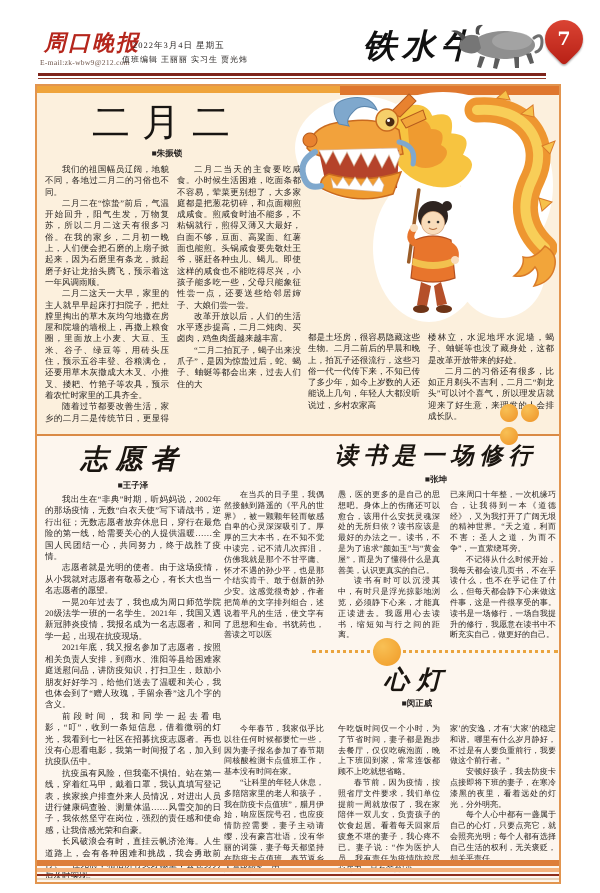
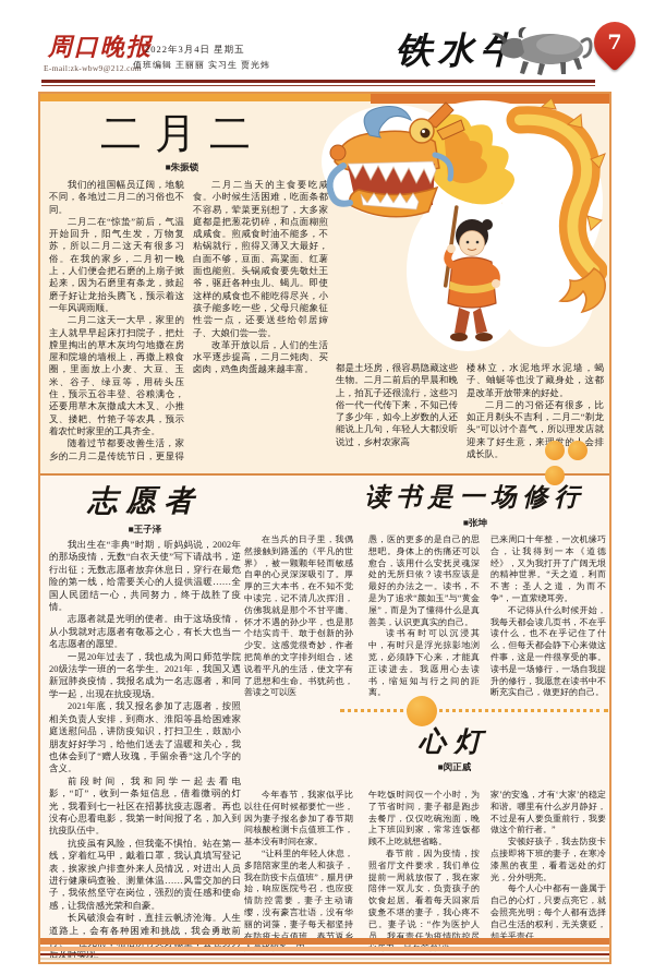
  周口晚报
  E-mail:zk-wbw9@212.com
  2022年3月4日 星期五
  值班编辑 王丽丽 实习生 贾光炜
  二月二
  ■朱振锁
  我们的祖国幅员辽阔，地貌不同，各地过二月二的习俗也不同。
  二月二在“惊蛰”前后，气温开始回升，阳气生发，万物复苏，所以二月二这天有很多习俗。在我的家乡，二月初一晚上，人们便会把石磨的上扇子掀起来，因为石磨里有条龙，掀起磨子好让龙抬头腾飞，预示着这一年风调雨顺。
  二月二这天一大早，家里的主人就早早起床打扫院子，把灶膛里掏出的草木灰均匀地撒在房屋和院墙的墙根上，再撒上粮食圈，里面放上小麦、大豆、玉米、谷子、绿豆等，用砖头压住，预示五谷丰登、谷粮满仓，还要用草木灰撒成大木叉、小推叉、搂耙、竹筢子等农具，预示着农忙时家里的工具齐全。
  随着过节都要改善生活，家乡的二月二是传统节日，更显得
  二月二当天的主食要吃咸食。小时候生活困难，吃面条都不容易，荤菜更别想了，大多家庭都是把葱花切碎，和点面糊煎成咸食。煎咸食时油不能多，不粘锅就行，煎得又薄又大最好，白面不够，豆面、高粱面、红薯面也能煎。头锅咸食要先敬灶王爷，驱赶各种虫儿、蝎儿。即使这样的咸食也不能吃得尽兴，小孩子能多吃一些，父母只能象征性尝一点，还要送些给邻居婶子、大娘们尝一尝。
  改革开放以后，人们的生活水平逐步提高，二月二炖肉、买卤肉，鸡鱼肉蛋越来越丰富。
- “二月二拍瓦子，蝎子出来没爪子”，是因为惊蛰过后，蛇、蝎子、蚰蜒等都会出来，过去人们住的大
  都是土坯房，很容易隐藏这些生物。二月二前后的早晨和晚上，拍瓦子还很流行，这些习俗一代一代传下来，不知已传了多少年，如今上岁数的人还能说上几句，年轻人大都没听说过，乡村农家高
  楼林立，水泥地坪水泥墙，蝎子、蚰蜒等也没了藏身处，这都是改革开放带来的好处。
  二月二的习俗还有很多，比如正月剃头不吉利，二月二“剃龙头”可以讨个喜气，所以理发店就迎来了好生意，来的会排成长队。
  志愿者
  ■王子泽
  我出生在“非典”时期，听妈妈说，2002年的那场疫情，无数“白衣天使”写下请战书，逆行出征；无数志愿者放弃休息日，穿行在最危险的第一线，给需要关心的人提供温暖……全国人民团结一心，共同努力，终于战胜了疫情。
  志愿者就是光明的使者。由于这场疫情，从小我就对志愿者有敬慕之心，有长大也当一名志愿者的愿望。
  一晃20年过去了，我也成为周口师范学院20级法学一班的一名学生。2021年，我国又遇新冠肺炎疫情，我报名成为一名志愿者，和同学一起，出现在抗疫现场。
  2021年底，我又报名参加了志愿者，按照相关负责人安排，到商水、淮阳等县给困难家庭送慰问品，讲防疫知识，打扫卫生，鼓励小朋友好好学习，给他们送去了温暖和关心，我也体会到了“赠人玫瑰，手留余香”这几个字的含义。
  前段时间，我和同学一起去看电影，“叮”，收到一条短信息，借着微弱的灯光，我看到七一社区在招募抗疫志愿者。再也没有心思看电影，我第一时间报了名，加入到抗疫队伍中。
  抗疫虽有风险，但我毫不惧怕。站在第一线，穿着红马甲，戴着口罩，我认真填写登记表，挨家挨户排查外来人员情况，对进出人员进行健康码查验、测量体温……风雪交加的日子，我依然坚守在岗位，强烈的责任感和使命感，让我倍感光荣和自豪。
  读书是一场修行
  ■张坤
  在当兵的日子里，我偶然接触到路遥的《平凡的世界》，被一颗颗年轻而敏感自卑的心灵深深吸引了。厚厚的三大本书，在不知不觉中读完，记不清几次挥泪，仿佛我就是那个不甘平庸、怀才不遇的孙少平，也是那个结实肯干、敢于创新的孙少安。这感觉很奇妙，作者把简单的文字排列组合，述说着平凡的生活，使文字有了思想和生命。书犹药也，善读之可以医
  愚，医的更多的是自己的思想吧。身体上的伤痛还可以愈合，该用什么安抚灵魂深处的无所归依？读书应该是最好的办法之一。读书，不是为了追求“颜如玉”与“黄金屋”，而是为了懂得什么是真善美，认识更真实的自己。
  读书有时可以沉浸其中，有时只是浮光掠影地浏览，必须静下心来，才能真正读进去。我愿用心去读书，缩短知与行之间的距离。
  已来周口十年整，一次机缘巧合，让我得到一本《道德经》，又为我打开了广阔无垠的精神世界。“天之道，利而不害；圣人之道，为而不争”，一直萦绕耳旁。
  不记得从什么时候开始，我每天都会读几页书，不在乎读什么，也不在乎记住了什么，但每天都会静下心来做这件事，这是一件很享受的事。读书是一场修行，一场自我提升的修行，我愿意在读书中不断充实自己，做更好的自己。
  心灯
  ■闵正威
  今年春节，我家似乎比以往任何时候都要忙一些，因为妻子报名参加了春节期间核酸检测卡点值班工作，基本没有时间在家。
  “让科里的年轻人休息，多陪陪家里的老人和孩子，我在防疫卡点值班”，腊月伊始，响应医院号召，也应疫情防控需要，妻子主动请缨，没有豪言壮语，没有华丽的词藻，妻子每天都坚持在防疫卡点值班。春节返乡
  午吃饭时间仅一个小时，为了节省时间，妻子都是跑步去餐厅，仅仅吃碗泡面，晚上下班回到家，常常连饭都顾不上吃就想省略。
  春节前，因为疫情，按照省厅文件要求，我们单位提前一周就放假了，我在家陪伴一双儿女，负责孩子的饮食起居。看着每天回家后疲惫不堪的妻子，我心疼不已。妻子说：“作为医护人员，我有责任为疫情防控尽
  家’的安逸，才有‘大家’的稳定和谐。哪里有什么岁月静好，不过是有人要负重前行，我要做这个前行者。”
  安顿好孩子，我去防疫卡点接即将下班的妻子，在寒冷漆黑的夜里，看着远处的灯光，分外明亮。
  每个人心中都有一盏属于自己的心灯，只要点亮它，就会照亮光明；每个人都有选择自己生活的权利，无关褒贬，却关乎责任。
